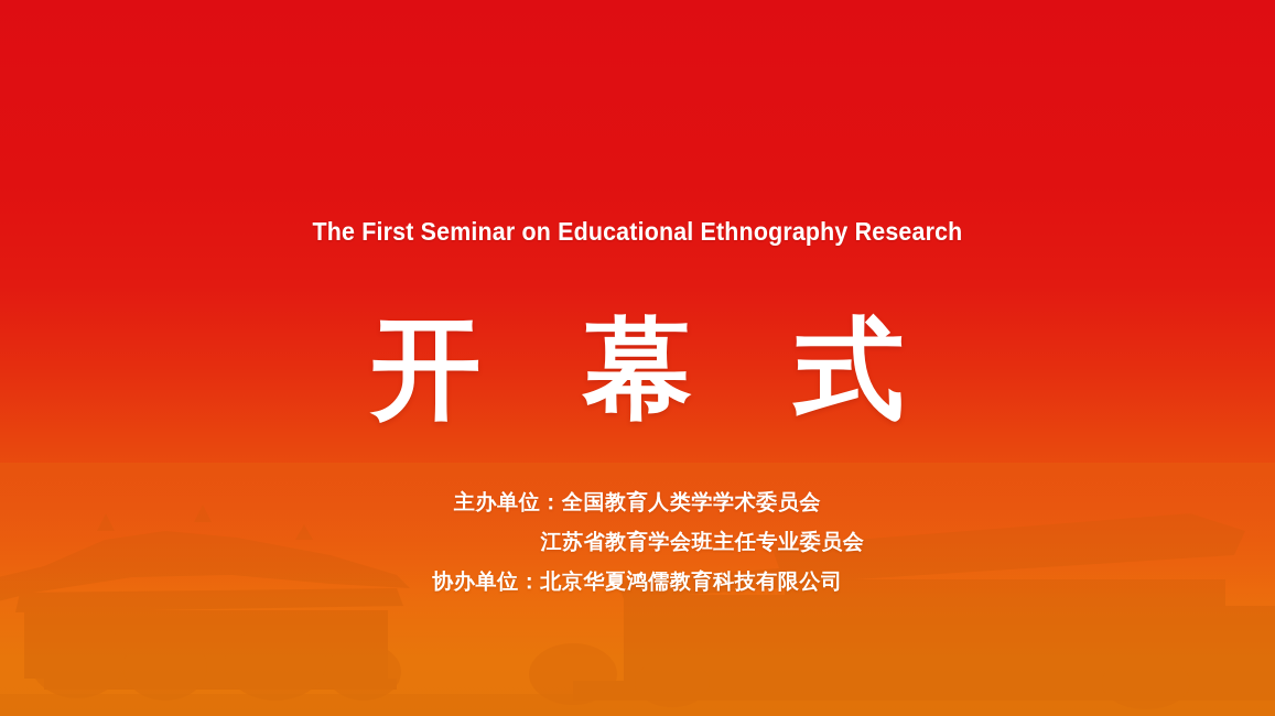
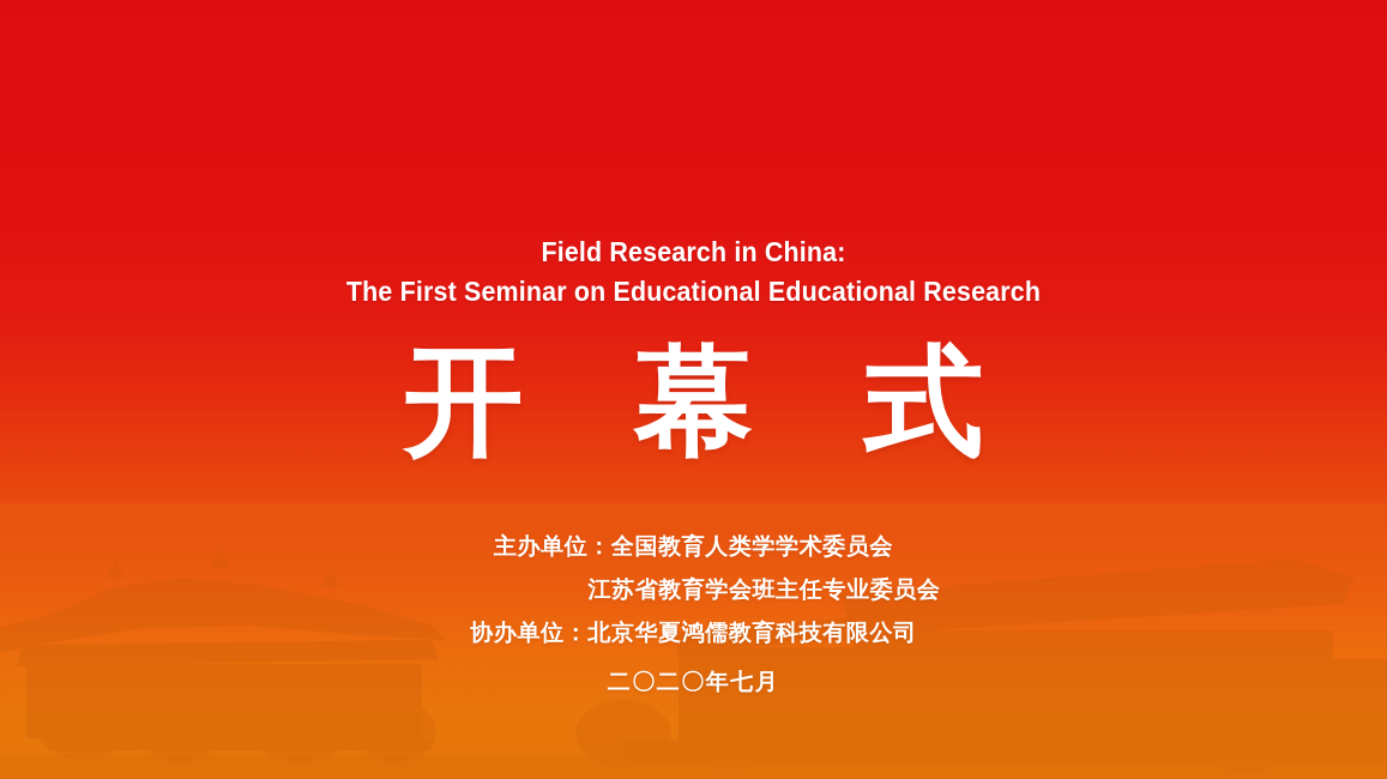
+ Field Research in China:
- The First Seminar on Educational Ethnography Research
+ The First Seminar on Educational Educational Research
  开幕式
  主办单位：全国教育人类学学术委员会
  江苏省教育学会班主任专业委员会
  协办单位：北京华夏鸿儒教育科技有限公司
+ 二〇二〇年七月
